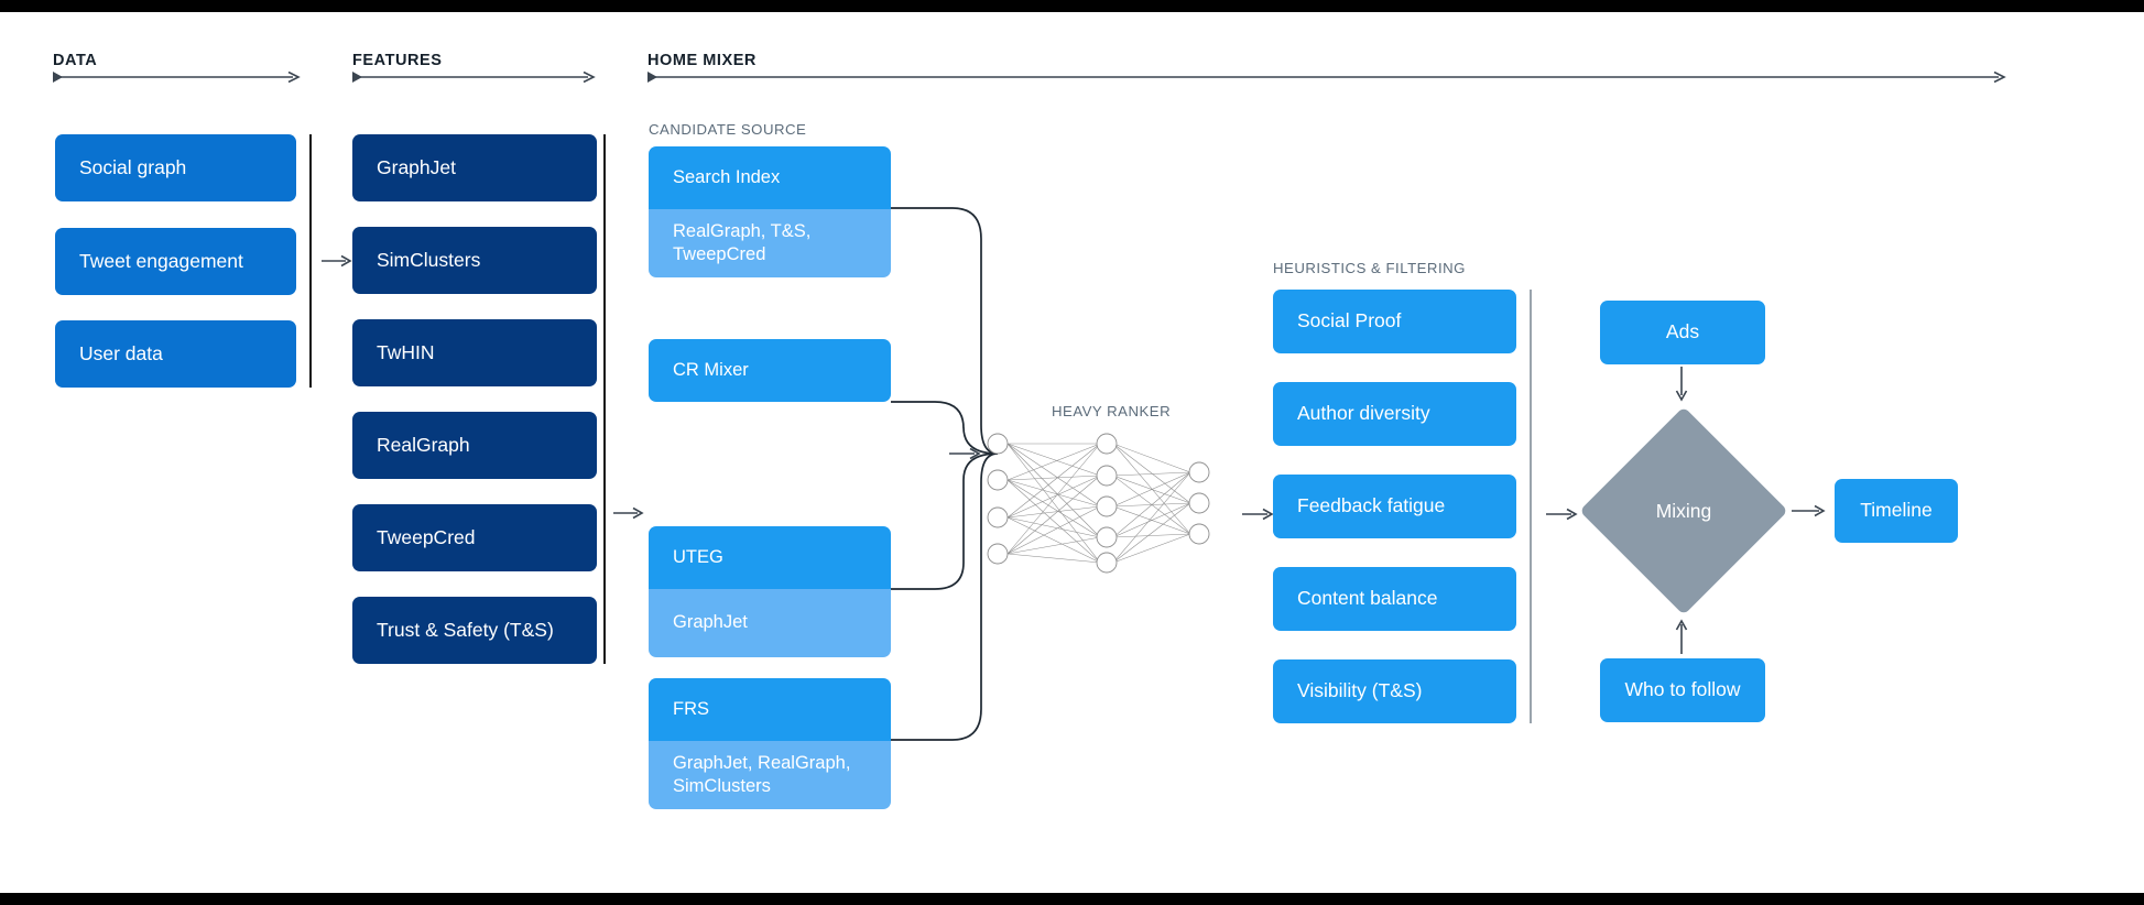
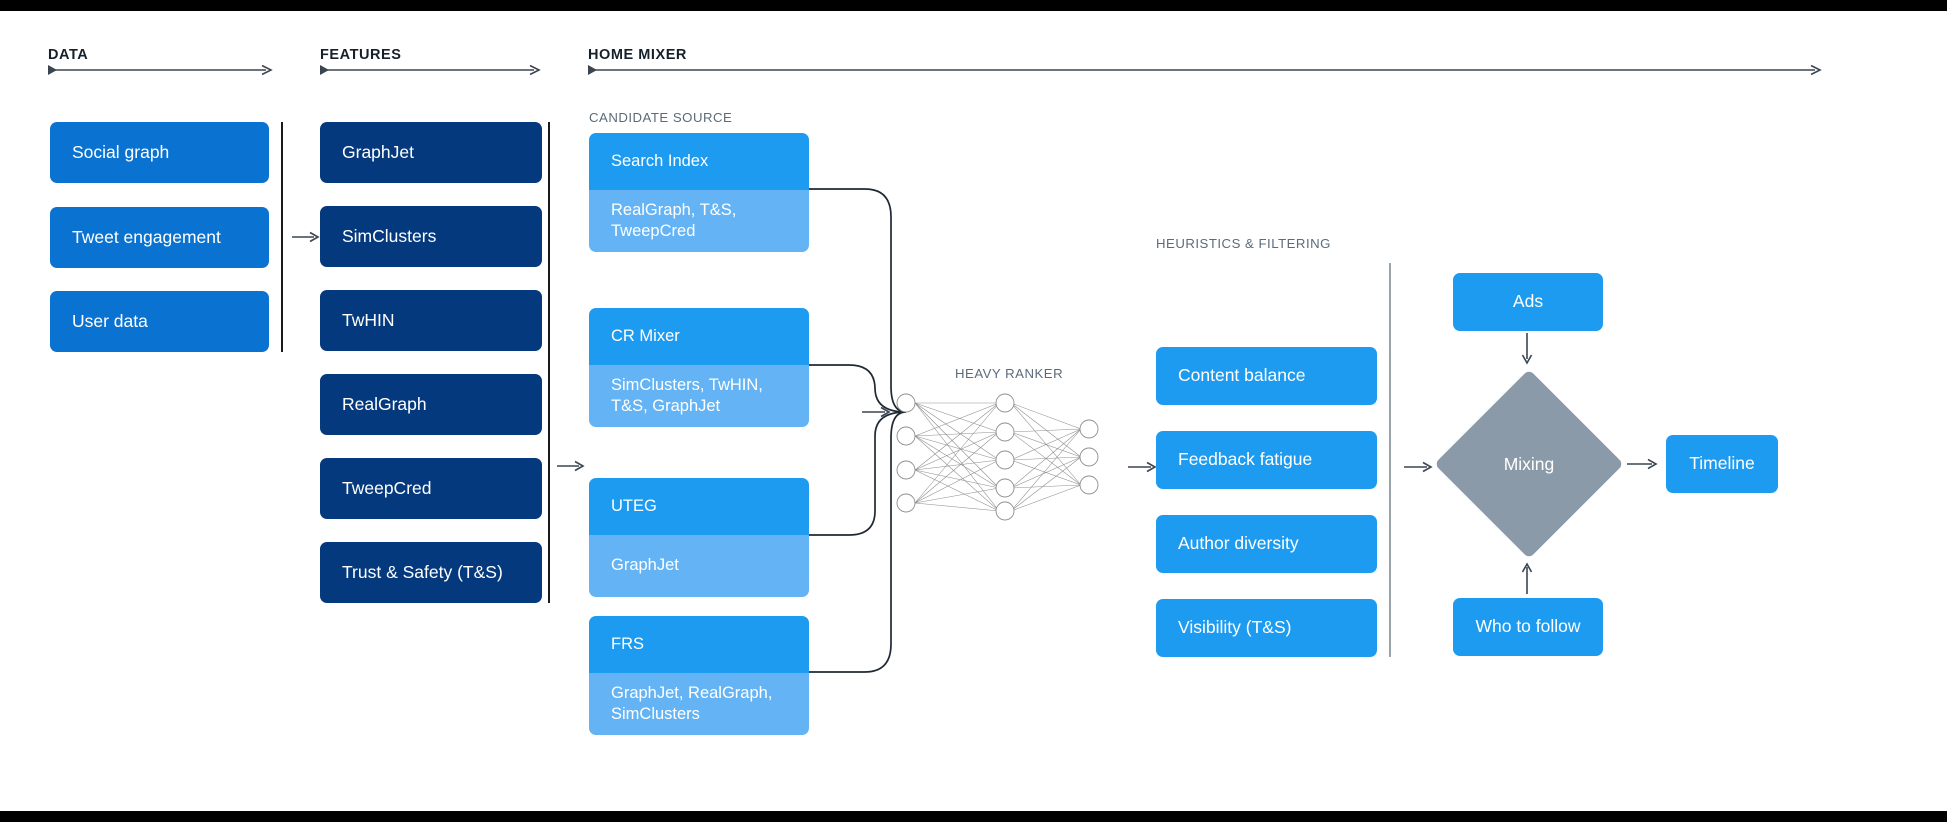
  DATA
  FEATURES
  HOME MIXER
  Social graph
  Tweet engagement
  User data
  GraphJet
  SimClusters
  TwHIN
  RealGraph
  TweepCred
  Trust & Safety (T&S)
  CANDIDATE SOURCE
  Search Index
  RealGraph, T&S,
  TweepCred
  CR Mixer
+ SimClusters, TwHIN,
+ T&S, GraphJet
  UTEG
  GraphJet
  FRS
  GraphJet, RealGraph,
  SimClusters
  HEAVY RANKER
  HEURISTICS & FILTERING
- Social Proof
- Author diversity
+ Content balance
  Feedback fatigue
- Content balance
+ Author diversity
  Visibility (T&S)
  Ads
  Mixing
  Who to follow
  Timeline
